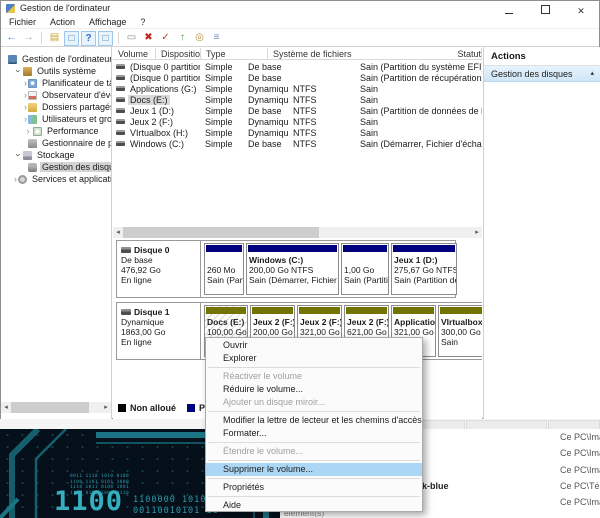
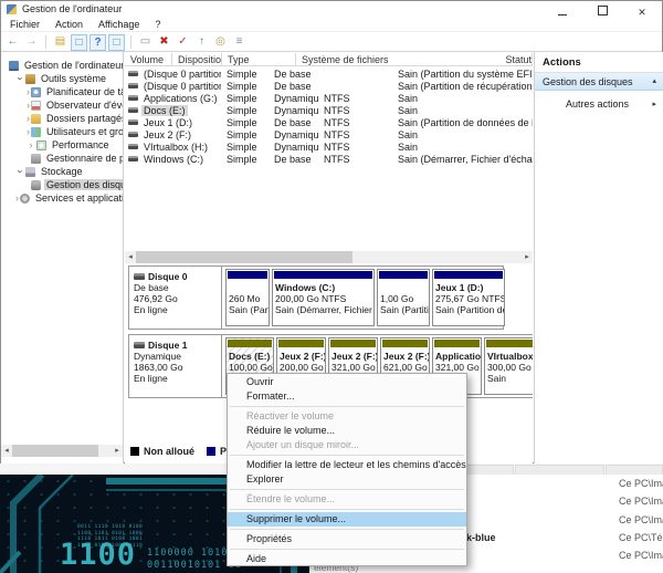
  1100
  1100000 1010
  00110010101
  Ce PC\Im
  Ce PC\Im
  Ce PC\Im
  Ce PC\Té
  Ce PC\Im
  k-blue
  élément(s)
  Gestion de l'ordinateur
  Fichier
  Action
  Affichage
  ?
  ←
  →
  ▤
  □
  ?
  □
  ▭
  ✖
  ✓
  ↑
  ◎
  ≡
  Gestion de l'ordinateur
  Outils système
  Planificateur de t
  Observateur d'év
  Dossiers partagé
  Utilisateurs et gro
  Performance
  Gestionnaire de p
  Stockage
  Gestion des disq
  Services et applicat
  Volume
  Dispositio
  Type
  Système de fichiers
  Statut
  (Disque 0 partitio
  Simple
  De base
  Sain (Partition du système EFI
  (Disque 0 partitio
  Simple
  De base
  Sain (Partition de récupération
  Applications (G:)
  Simple
  Dynamiqu
  NTFS
  Sain
  Docs (E:)
  Simple
  Dynamiqu
  NTFS
  Sain
  Jeux 1 (D:)
  Simple
  De base
  NTFS
  Sain (Partition de données de
  Jeux 2 (F:)
  Simple
  Dynamiqu
  NTFS
  Sain
  VIrtualbox (H:)
  Simple
  Dynamiqu
  NTFS
  Sain
  Windows (C:)
  Simple
  De base
  NTFS
  Disque 0
  De base
  476,92 Go
  En ligne
  260 Mo
  Sain (Par
  Windows (C:)
  200,00 Go NTFS
  Sain (Démarrer, Fichier
  1,00 Go
  Sain (Partiti
  Jeux 1 (D:)
  275,67 Go NTFS
  Disque 1
  Dynamique
  1863,00 Go
  En ligne
  Docs (E:)
  100,00 Go
  Jeux 2 (F:
  200,00 Go
  Jeux 2 (F:
  321,00 Go
  Jeux 2 (F:
  621,00 Go
  Applicatio
  321,00 Go
  VIrtualbox
  300,00 Go
  Sain
  Non alloué
  Actions
  Gestion des disques
+ Autres actions
  Ouvrir
- Explorer
+ Formater...
  Réactiver le volume
  Réduire le volume...
  Ajouter un disque miroir...
  Modifier la lettre de lecteur et les chemins d'accès
- Formater...
+ Explorer
  Étendre le volume...
  Supprimer le volume...
  Propriétés
  Aide
